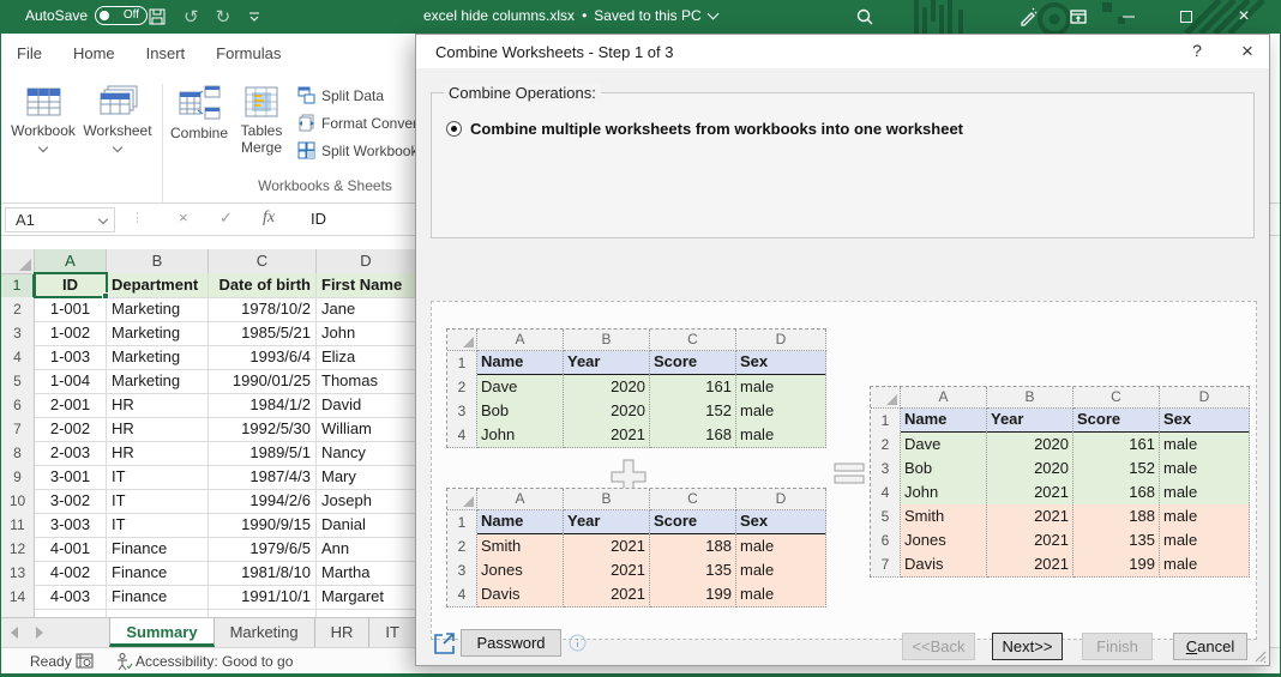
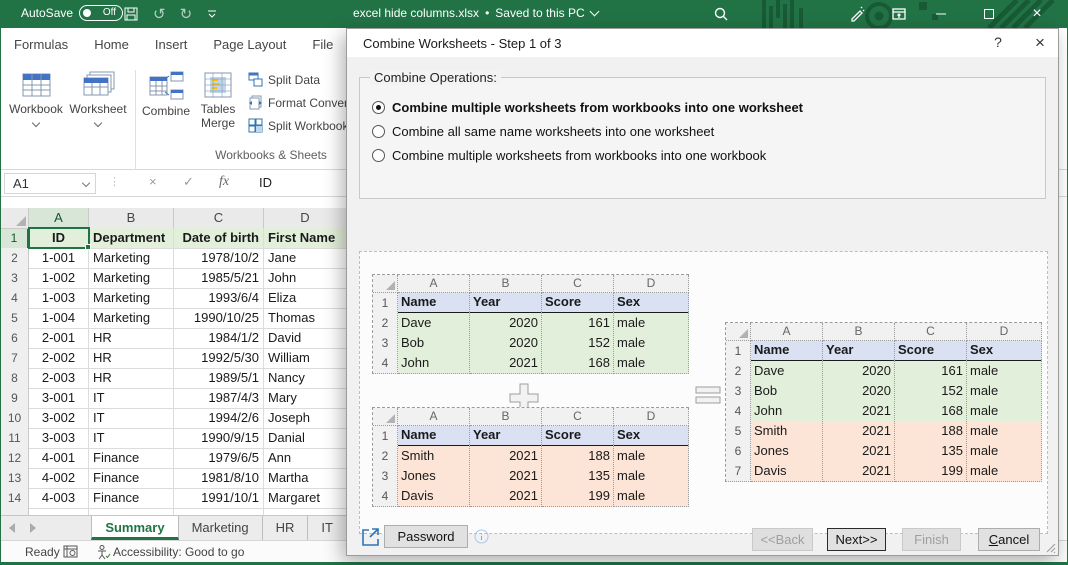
  AutoSave
  Off
  ↺
  ↻
  excel hide columns.xlsx
  •
  Saved to this PC
  ×
- File
+ Formulas
  Home
  Insert
+ Page Layout
- Formulas
+ File
  Workbook
  Worksheet
  Combine
  Tables
  Merge
  Split Data
  Format Conve
  Split Workboo
  Workbooks & Sheets
  A1
  ⋮
  ×
  ✓
  fx
  ID
  A
  B
  C
  D
  1
  ID
  Department
  Date of birth
  First Name
  2
  1-001
  Marketing
  1978/10/2
  Jane
  3
  1-002
  Marketing
  1985/5/21
  John
  4
  1-003
  Marketing
  1993/6/4
  Eliza
  5
  1-004
  Marketing
- 1990/01/25
+ 1990/10/25
  Thomas
  6
  2-001
  HR
  1984/1/2
  David
  7
  2-002
  HR
  1992/5/30
  William
  8
  2-003
  HR
  1989/5/1
  Nancy
  9
  3-001
  IT
  1987/4/3
  Mary
  10
  3-002
  IT
  1994/2/6
  Joseph
  11
  3-003
  IT
  1990/9/15
  Danial
  12
  4-001
  Finance
  1979/6/5
  Ann
  13
  4-002
  Finance
  1981/8/10
  Martha
  14
  4-003
  Finance
  1991/10/1
  Margaret
  Summary
  Marketing
  HR
  IT
  Ready
  Accessibility: Good to go
  Combine Worksheets - Step 1 of 3
  ?
  ×
  Combine Operations:
  Combine multiple worksheets from workbooks into one worksheet
+ Combine all same name worksheets into one worksheet
+ Combine multiple worksheets from workbooks into one workbook
  A
  B
  C
  D
  1
  Name
  Year
  Score
  Sex
  2
  Dave
  2020
  161
  male
  3
  Bob
  2020
  152
  male
  4
  John
  2021
  168
  male
  A
  B
  C
  D
  1
  Name
  Year
  Score
  Sex
  2
  Smith
  2021
  188
  male
  3
  Jones
  2021
  135
  male
  4
  Davis
  2021
  199
  male
  A
  B
  C
  D
  1
  Name
  Year
  Score
  Sex
  2
  Dave
  2020
  161
  male
  3
  Bob
  2020
  152
  male
  4
  John
  2021
  168
  male
  5
  Smith
  2021
  188
  male
  6
  Jones
  2021
  135
  male
  7
  Davis
  2021
  199
  male
  Password
  <<Back
  Next>>
  Finish
  Cancel
